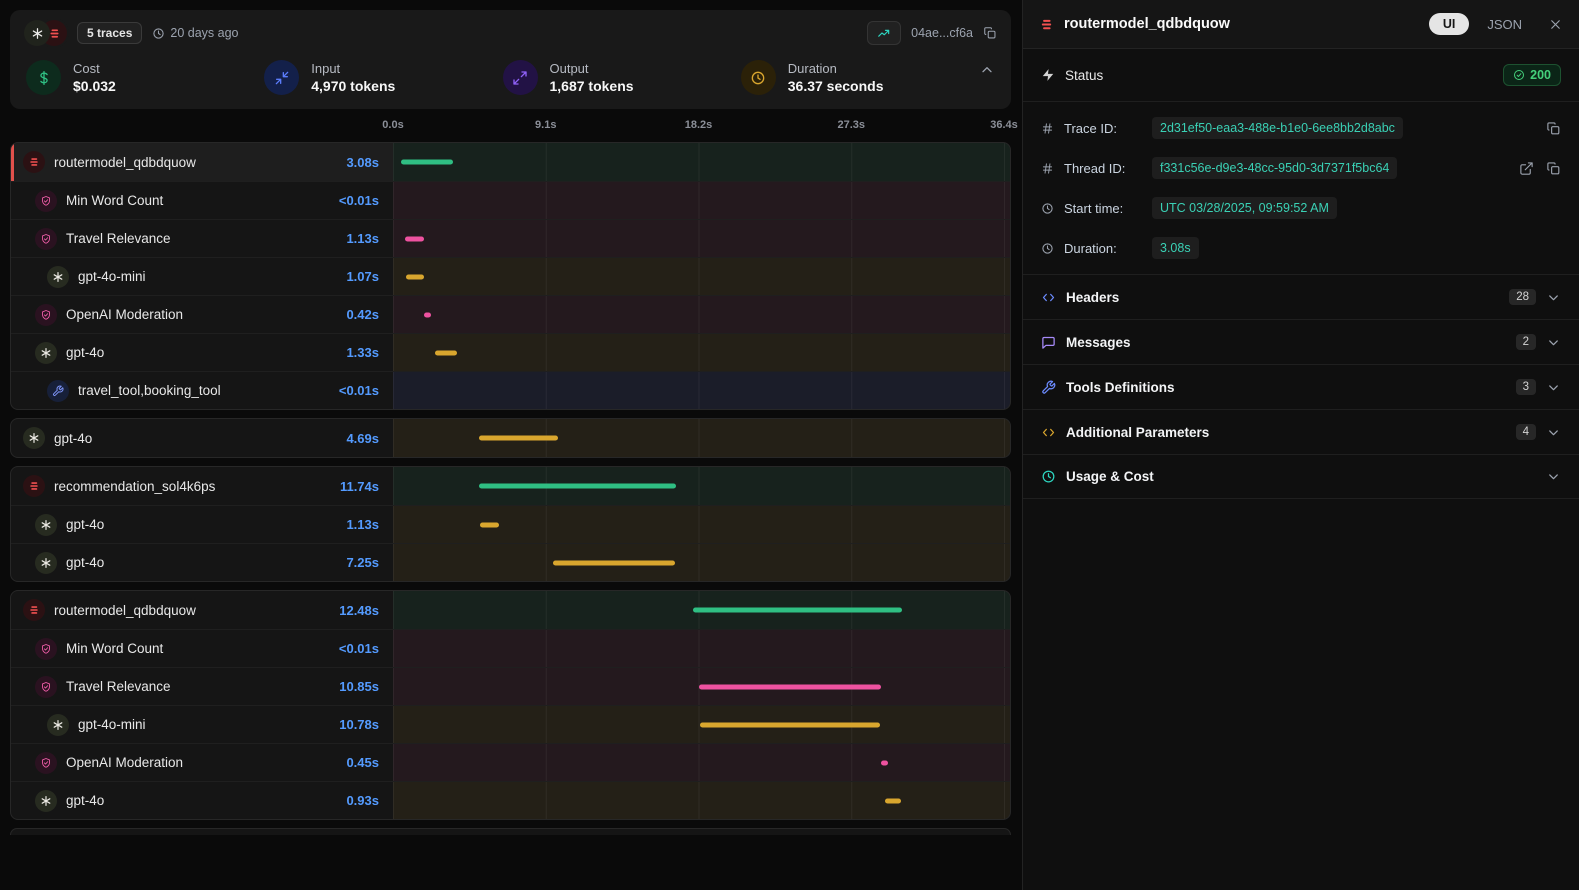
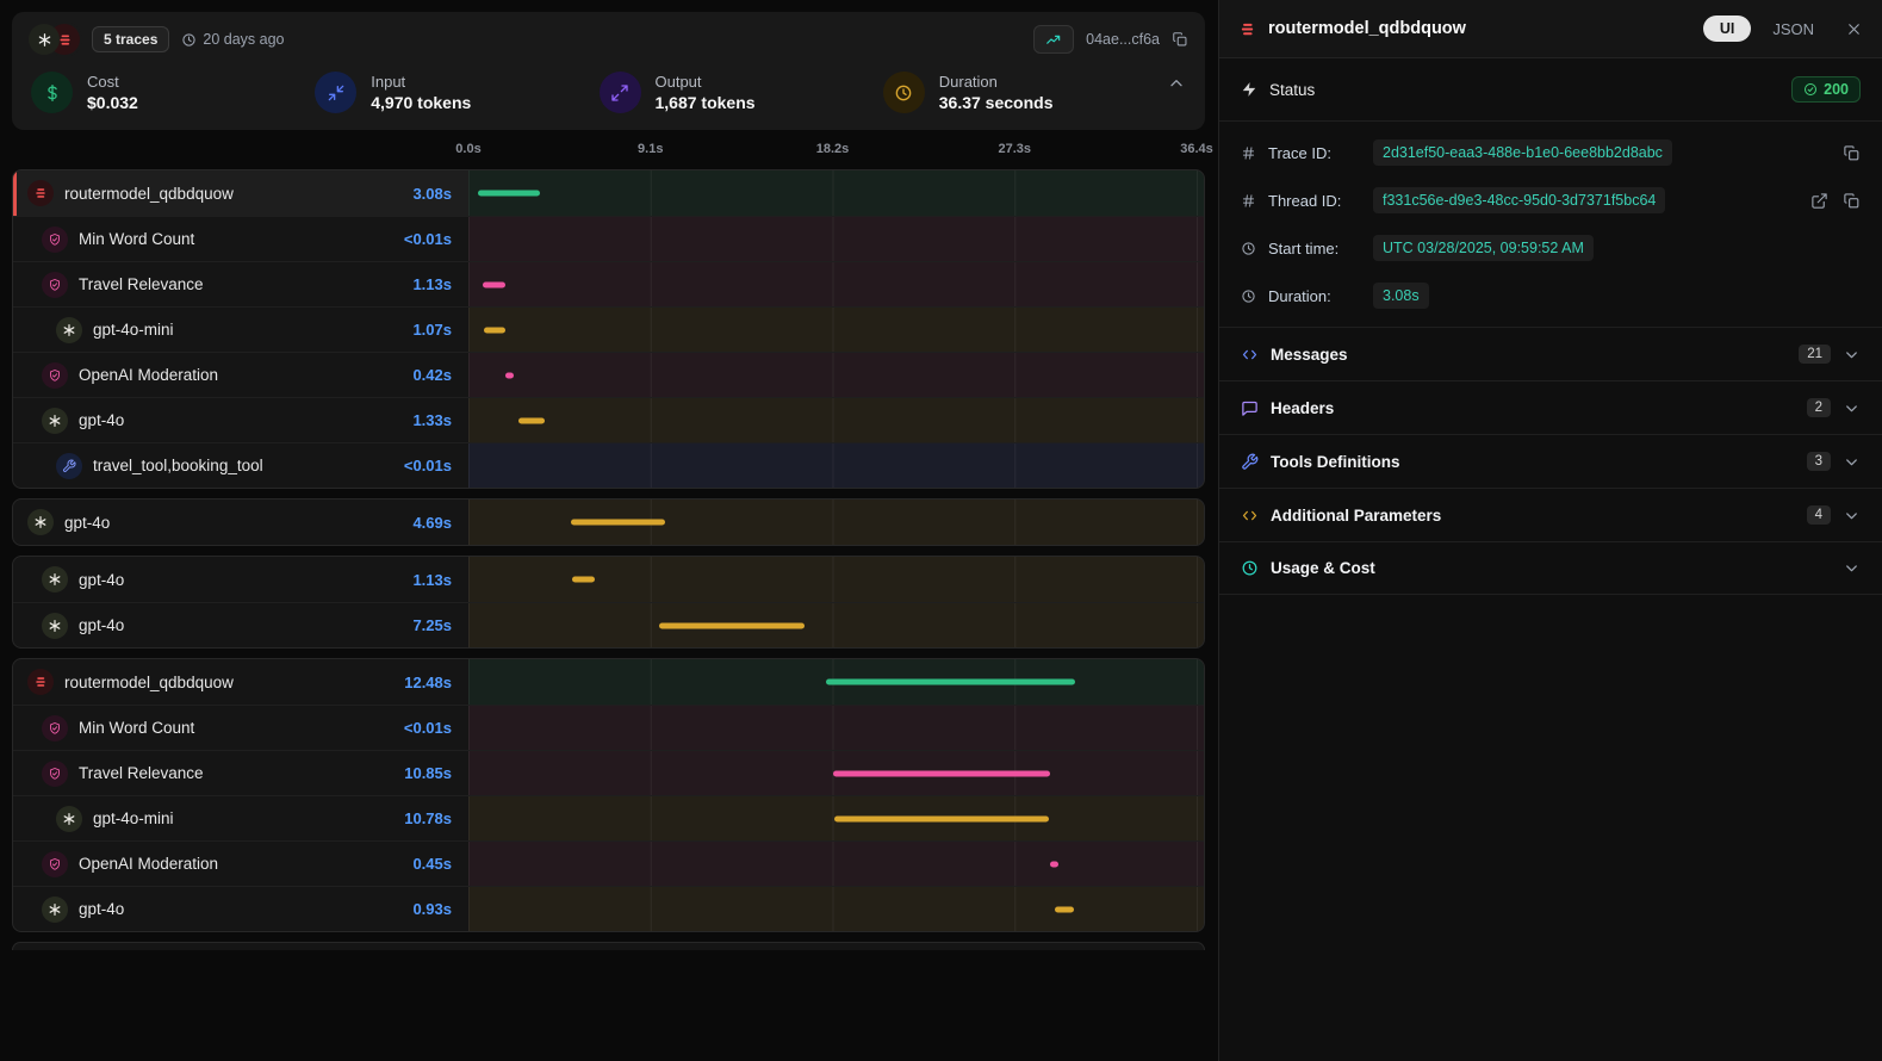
  5 traces
  20 days ago
  04ae...cf6a
  Cost
  $0.032
  Input
  4,970 tokens
  Output
  1,687 tokens
  Duration
  36.37 seconds
  0.0s
  9.1s
  18.2s
  27.3s
  36.4s
  routermodel_qdbdquow
  3.08s
  Min Word Count
  <0.01s
  Travel Relevance
  1.13s
  gpt-4o-mini
  1.07s
  OpenAI Moderation
  0.42s
  gpt-4o
  1.33s
  travel_tool,booking_tool
  <0.01s
  gpt-4o
  4.69s
- recommendation_sol4k6ps
- 11.74s
  gpt-4o
  1.13s
  gpt-4o
  7.25s
  routermodel_qdbdquow
  12.48s
  Min Word Count
  <0.01s
  Travel Relevance
  10.85s
  gpt-4o-mini
  10.78s
  OpenAI Moderation
  0.45s
  gpt-4o
  0.93s
  routermodel_qdbdquow
  UI
  JSON
  Status
  200
  Trace ID:
  2d31ef50-eaa3-488e-b1e0-6ee8bb2d8abc
  Thread ID:
  f331c56e-d9e3-48cc-95d0-3d7371f5bc64
  Start time:
  UTC 03/28/2025, 09:59:52 AM
  Duration:
  3.08s
- Headers
+ Messages
- 28
+ 21
- Messages
+ Headers
  2
  Tools Definitions
  3
  Additional Parameters
  4
  Usage & Cost
